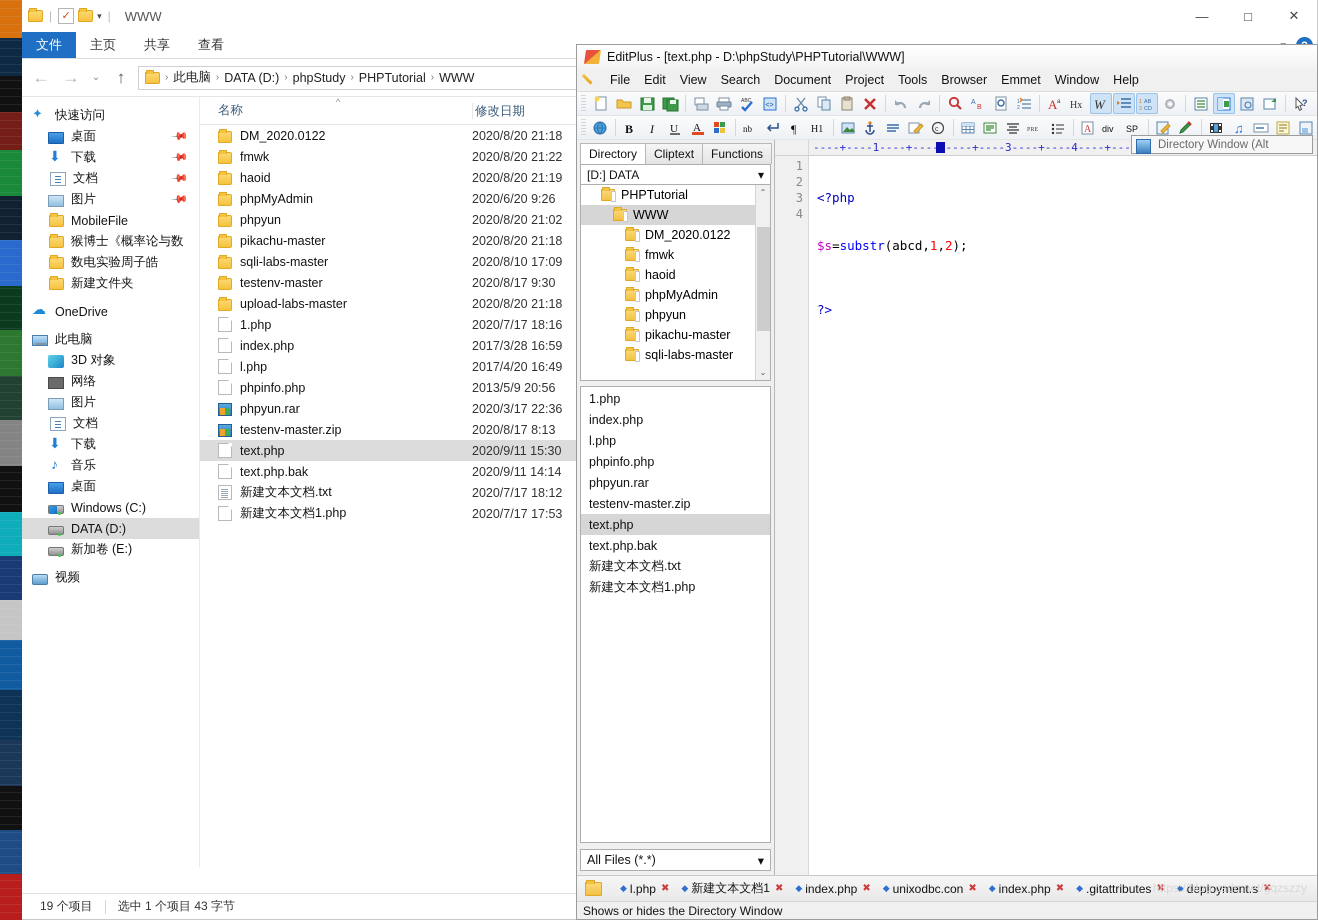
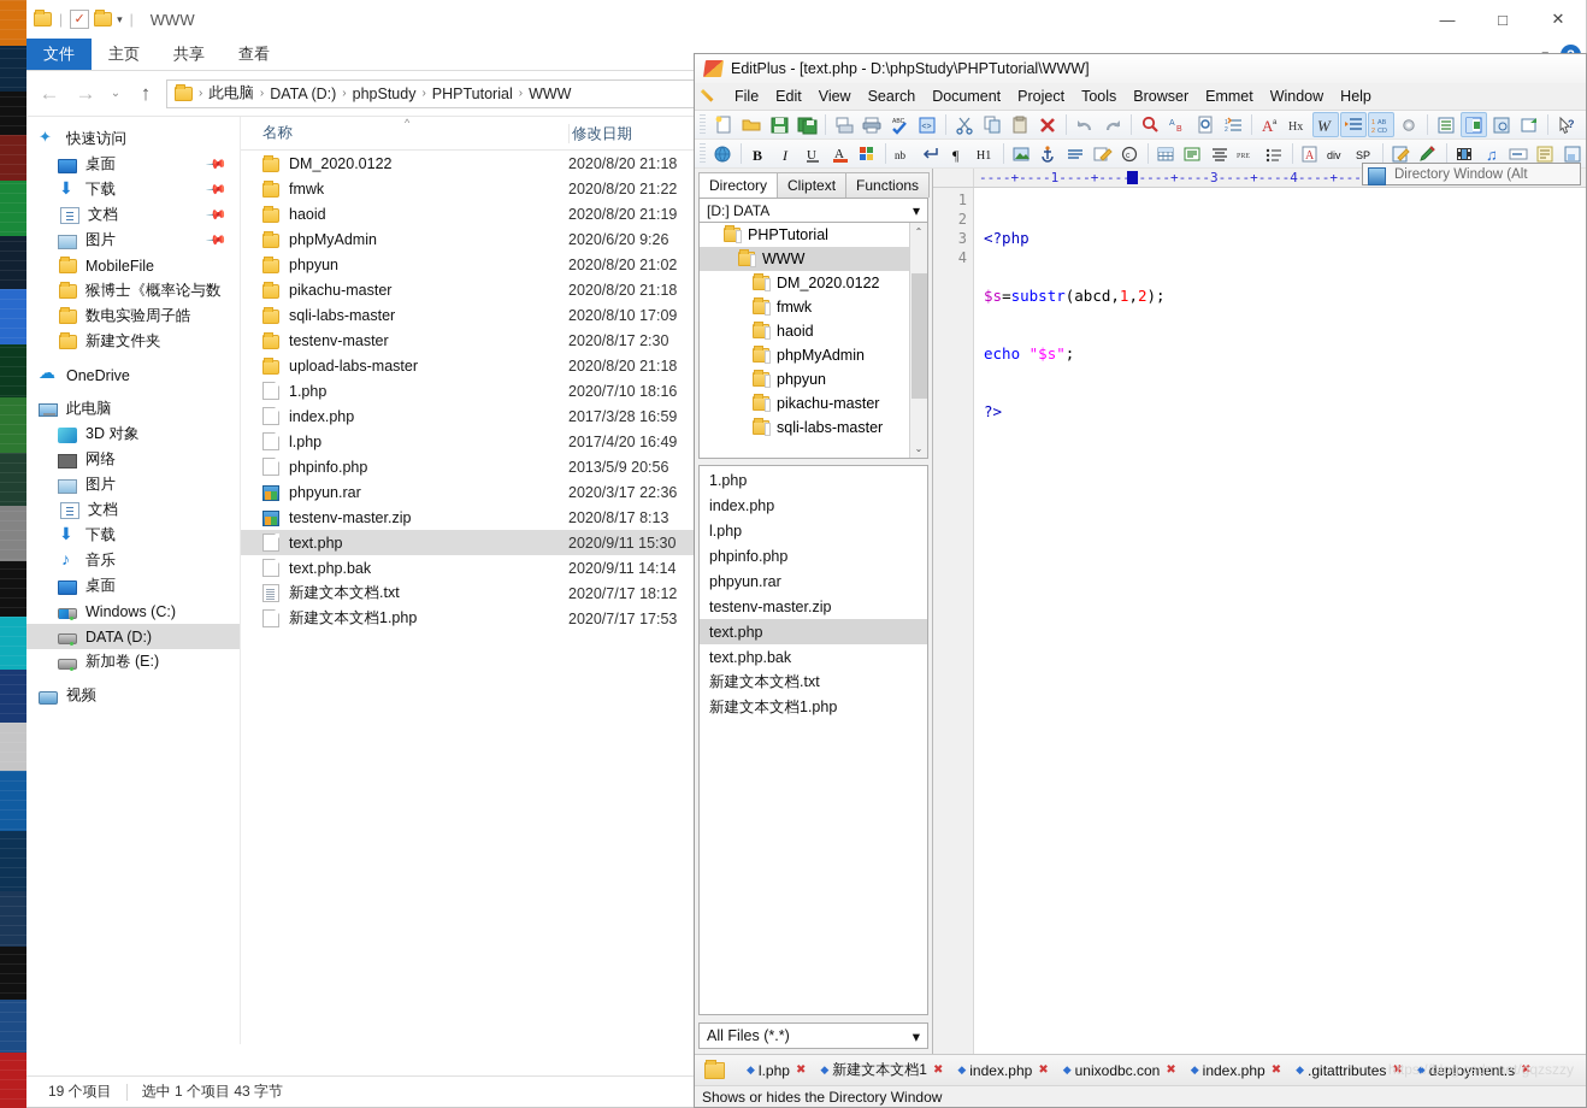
  |
  ✓
  ▾
  |
  WWW
  —
  □
  ✕
  文件
  主页
  共享
  查看
  ←
  →
  ⌄
  ↑
  ›
  此电脑
  ›
  DATA (D:)
  ›
  phpStudy
  ›
  PHPTutorial
  ›
  WWW
  快速访问
  桌面
  下载
  文档
  图片
  MobileFile
  猴博士《概率论与数
  数电实验周子皓
  新建文件夹
  OneDrive
  此电脑
  3D 对象
  网络
  图片
  文档
  下载
  音乐
  桌面
  Windows (C:)
  DATA (D:)
  新加卷 (E:)
  视频
  ^
  名称
  修改日期
  DM_2020.0122
  2020/8/20 21:18
  fmwk
  2020/8/20 21:22
  haoid
  2020/8/20 21:19
  phpMyAdmin
  2020/6/20 9:26
  phpyun
  2020/8/20 21:02
  pikachu-master
  2020/8/20 21:18
  sqli-labs-master
  2020/8/10 17:09
  testenv-master
- 2020/8/17 9:30
+ 2020/8/17 2:30
  upload-labs-master
  2020/8/20 21:18
  1.php
- 2020/7/17 18:16
+ 2020/7/10 18:16
  index.php
  2017/3/28 16:59
  l.php
  2017/4/20 16:49
  phpinfo.php
  2013/5/9 20:56
  phpyun.rar
  2020/3/17 22:36
  testenv-master.zip
  2020/8/17 8:13
  text.php
  2020/9/11 15:30
  text.php.bak
  2020/9/11 14:14
  新建文本文档.txt
  2020/7/17 18:12
  新建文本文档1.php
  2020/7/17 17:53
  19 个项目
  选中 1 个项目 43 字节
  EditPlus - [text.php - D:\phpStudy\PHPTutorial\WWW]
  File
  Edit
  View
  Search
  Document
  Project
  Tools
  Browser
  Emmet
  Window
  Help
  A
  Hx
  W
  ?
  Directory Window (Alt
  B
  I
  U
  A
  nb
  ¶
  H1
  A
  div
  SP
  ♫
  Directory
  Cliptext
  Functions
  [D:] DATA
  ▾
  PHPTutorial
  WWW
  DM_2020.0122
  fmwk
  haoid
  phpMyAdmin
  phpyun
  pikachu-master
  sqli-labs-master
  ⌃
  ⌄
  1.php
  index.php
  l.php
  phpinfo.php
  phpyun.rar
  testenv-master.zip
  text.php
  text.php.bak
  新建文本文档.txt
  新建文本文档1.php
  All Files (*.*)
  ▾
  1
  2
  3
  4
  <?php
  $s=substr(abcd,1,2);
+ echo "$s";
  ?>
  ◆
  l.php
  ✖
  ◆
  新建文本文档1
  ✖
  ◆
  index.php
  ✖
  ◆
  unixodbc.con
  ✖
  ◆
  index.php
  ✖
  ◆
  .gitattributes
  ✖
  ◆
  deployment.s
  ✖
  Shows or hides the Directory Window
  https://blog.csdn.net/gqzszzy
